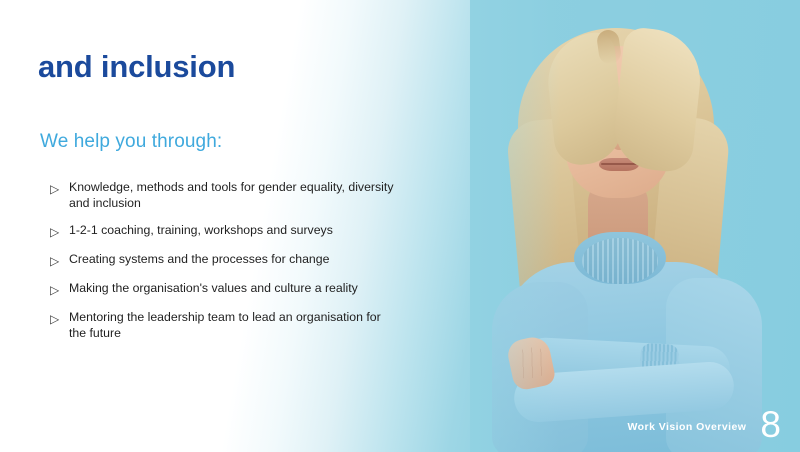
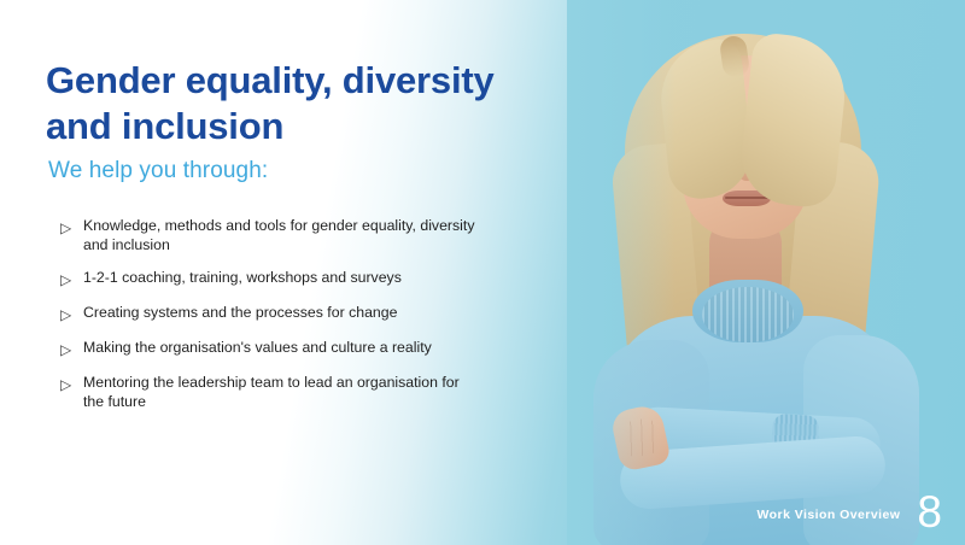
+ Gender equality, diversity
  and inclusion
  We help you through:
  ▷
  Knowledge, methods and tools for gender equality, diversity and inclusion
  ▷
  1-2-1 coaching, training, workshops and surveys
  ▷
  Creating systems and the processes for change
  ▷
  Making the organisation's values and culture a reality
  ▷
  Mentoring the leadership team to lead an organisation for the future
  Work Vision Overview
  8
